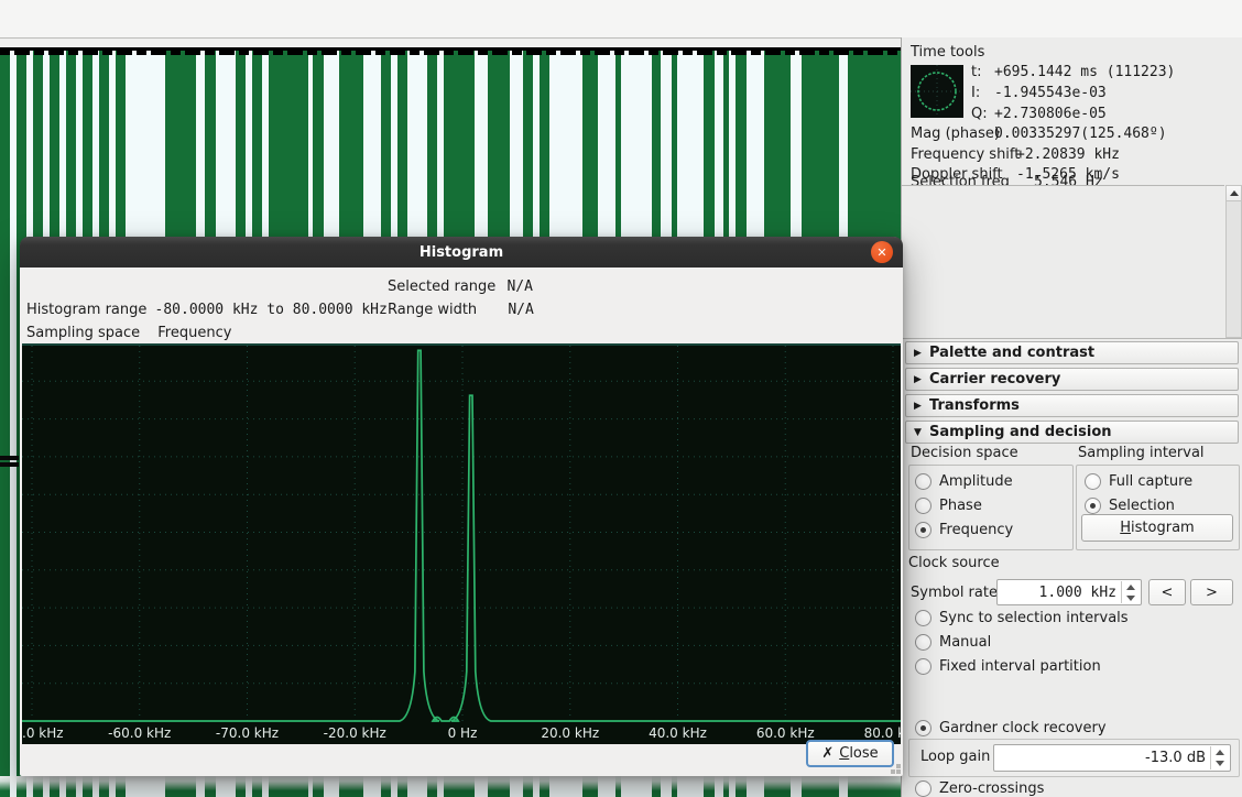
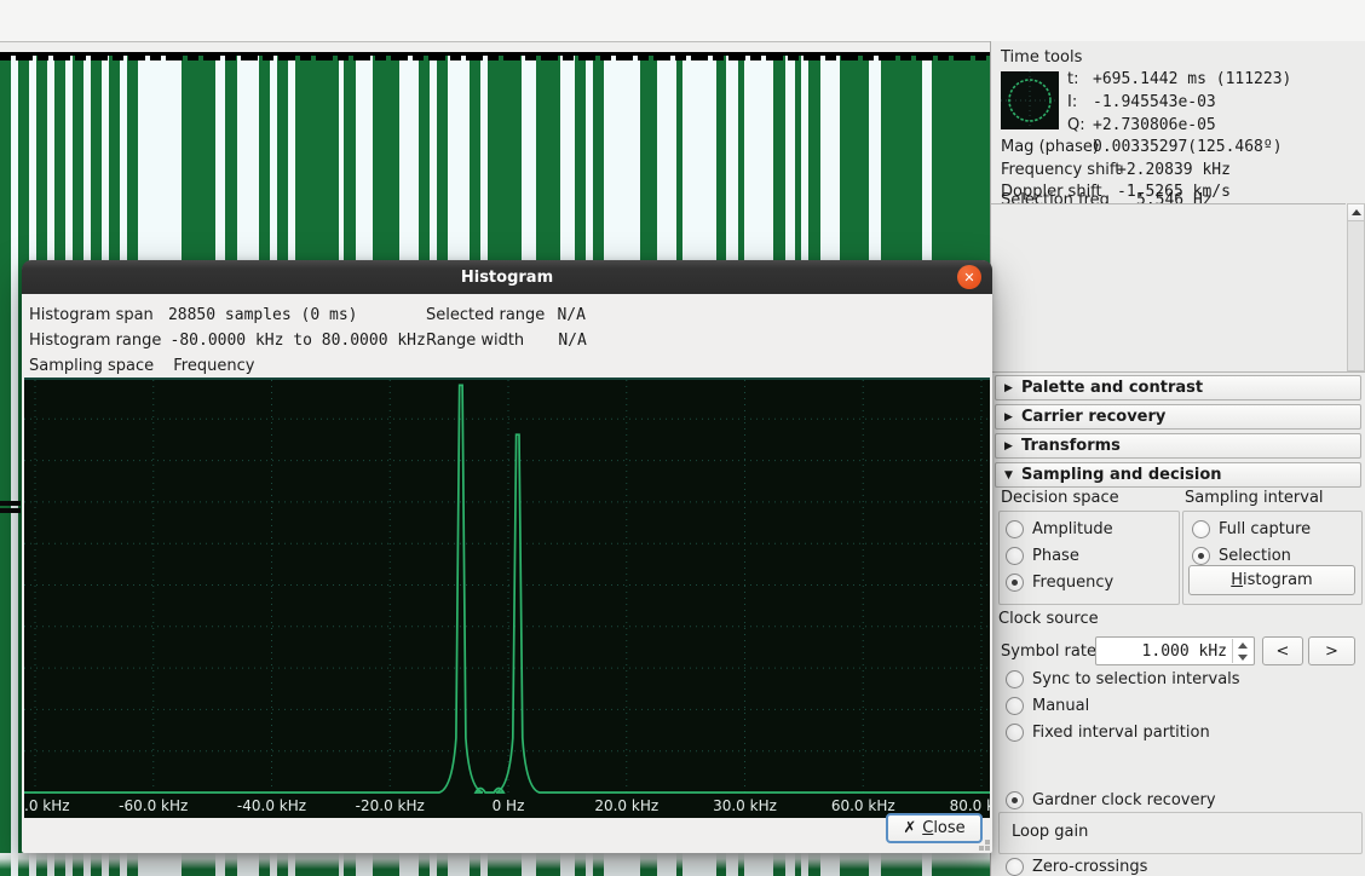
  Time tools
  t:
  +695.1442 ms (111223)
  I:
  -1.945543e-03
  Q:
  +2.730806e-05
  Mag (phase)
  0.00335297(125.468º)
  Frequency shift
  +2.20839 kHz
  Doppler shift
  -1.5265 km/s
  Selection freq
  5.546 Hz
  ▶
  Palette and contrast
  ▶
  Carrier recovery
  ▶
  Transforms
  ▼
  Sampling and decision
  Decision space
  Sampling interval
  Amplitude
  Phase
  Frequency
  Full capture
  Selection
  Histogram
  Clock source
  Symbol rate
  1.000 kHz
  <
  >
  Sync to selection intervals
  Manual
  Fixed interval partition
  Gardner clock recovery
  Loop gain
- -13.0 dB
  Zero-crossings
  Histogram
  ✕
+ Histogram span 28850 samples (0 ms)
  Selected range N/A
  Histogram range -80.0000 kHz to 80.0000 kHz
  Range width N/A
  Sampling space Frequency
  -60.0 kHz
- -70.0 kHz
+ -40.0 kHz
  -20.0 kHz
  0 Hz
  20.0 kHz
- 40.0 kHz
+ 30.0 kHz
  60.0 kHz
  ✗
  Close
